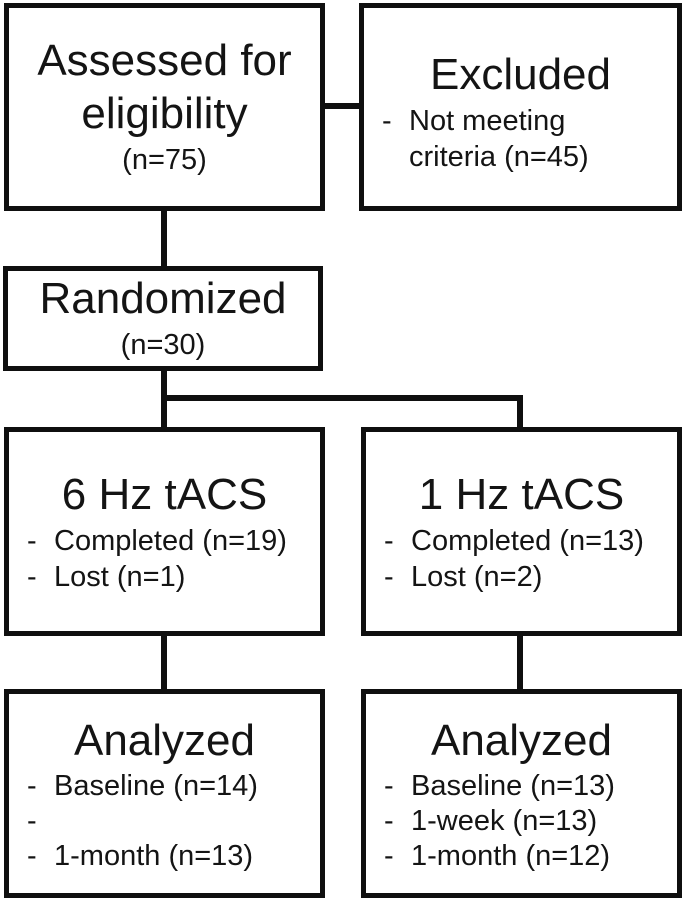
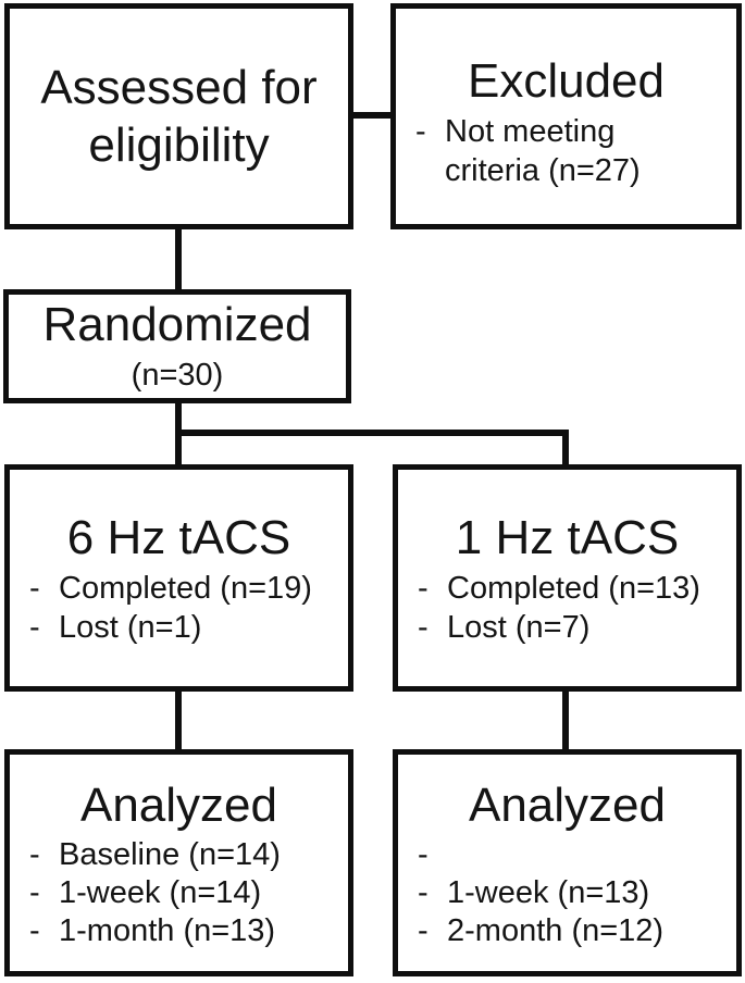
  Assessed for
  eligibility
- (n=75)
  Excluded
  -
- Not meeting criteria (n=45)
+ Not meeting criteria (n=27)
  Randomized
  (n=30)
  6 Hz tACS
  -
  Completed (n=19)
  -
  Lost (n=1)
  1 Hz tACS
  -
  Completed (n=13)
  -
- Lost (n=2)
+ Lost (n=7)
  Analyzed
  -
  Baseline (n=14)
  -
+ 1-week (n=14)
  -
  1-month (n=13)
  Analyzed
  -
- Baseline (n=13)
  -
  1-week (n=13)
  -
- 1-month (n=12)
+ 2-month (n=12)
